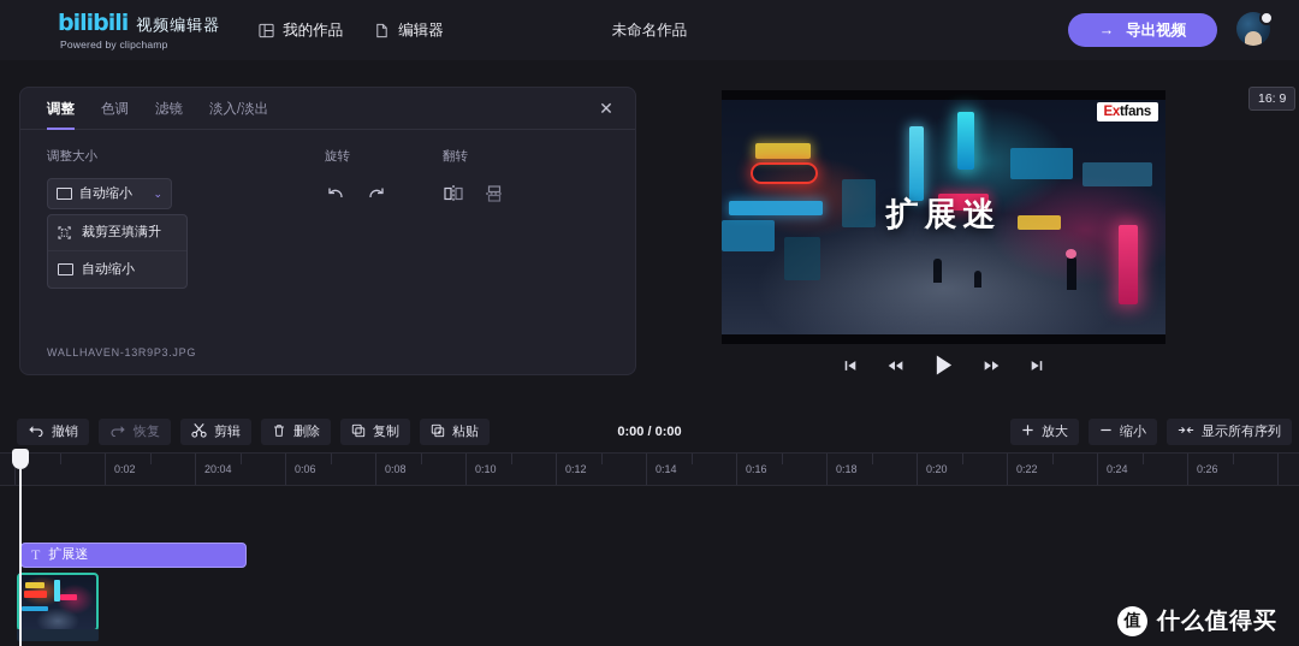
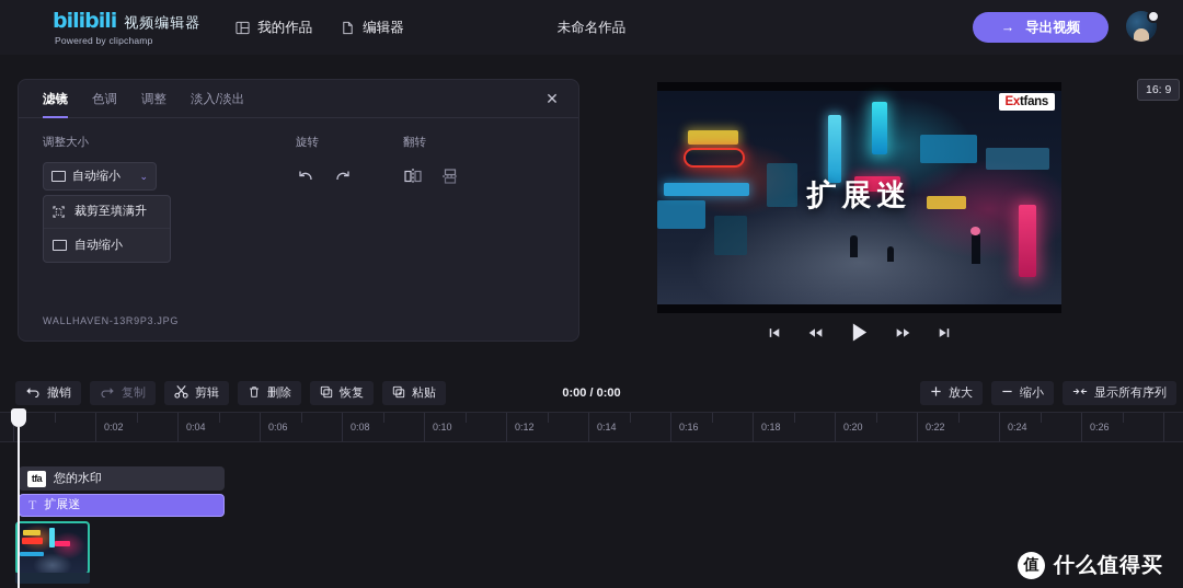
  bilibili
  视频编辑器
  Powered by clipchamp
  我的作品
  编辑器
  未命名作品
  →
  导出视频
- 调整
+ 滤镜
  色调
- 滤镜
+ 调整
  淡入/淡出
  ✕
  调整大小
  自动缩小
  ⌄
  裁剪至填满升
  自动缩小
  旋转
  翻转
  WALLHAVEN-13R9P3.JPG
  扩展迷
  Extfans
  16: 9
  撤销
- 恢复
+ 复制
  剪辑
  删除
- 复制
+ 恢复
  粘贴
  0:00 / 0:00
  放大
  缩小
  显示所有序列
  0:02
- 20:04
+ 0:04
  0:06
  0:08
  0:10
  0:12
  0:14
  0:16
  0:18
  0:20
  0:22
  0:24
  0:26
+ tfa
+ 您的水印
  T
  扩展迷
  值
  什么值得买
